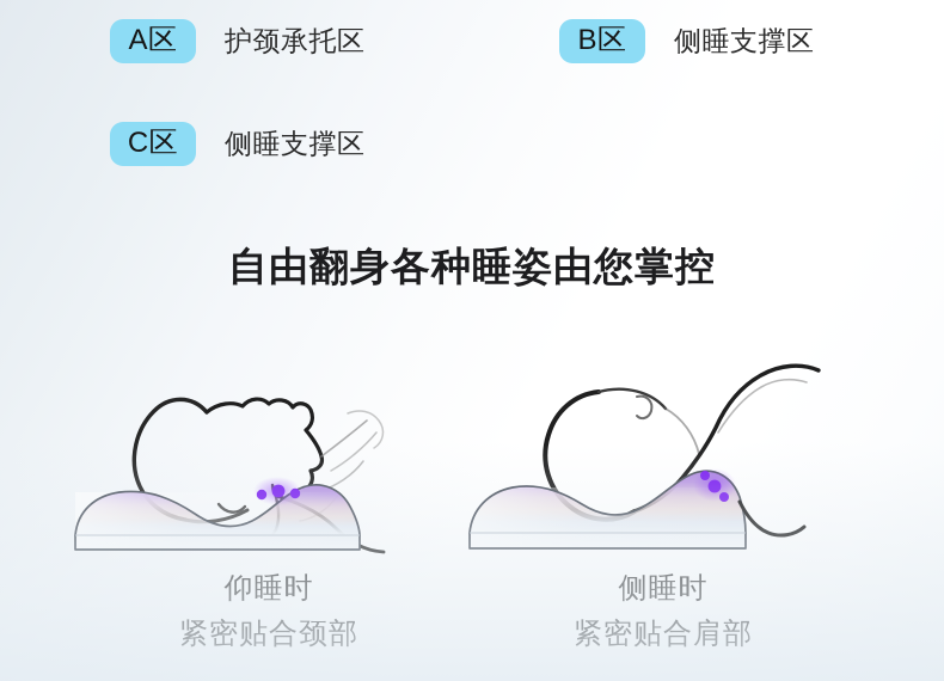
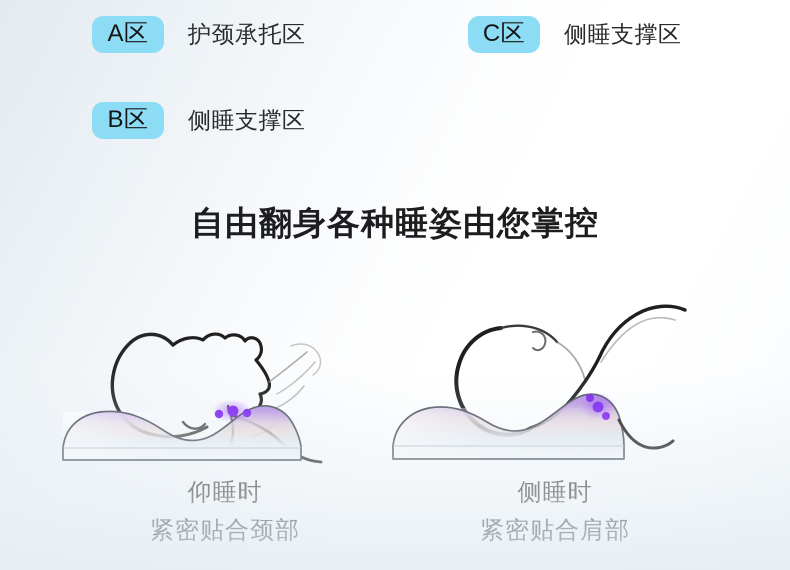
  A区
  护颈承托区
- B区
+ C区
  侧睡支撑区
- C区
+ B区
  侧睡支撑区
  自由翻身各种睡姿由您掌控
